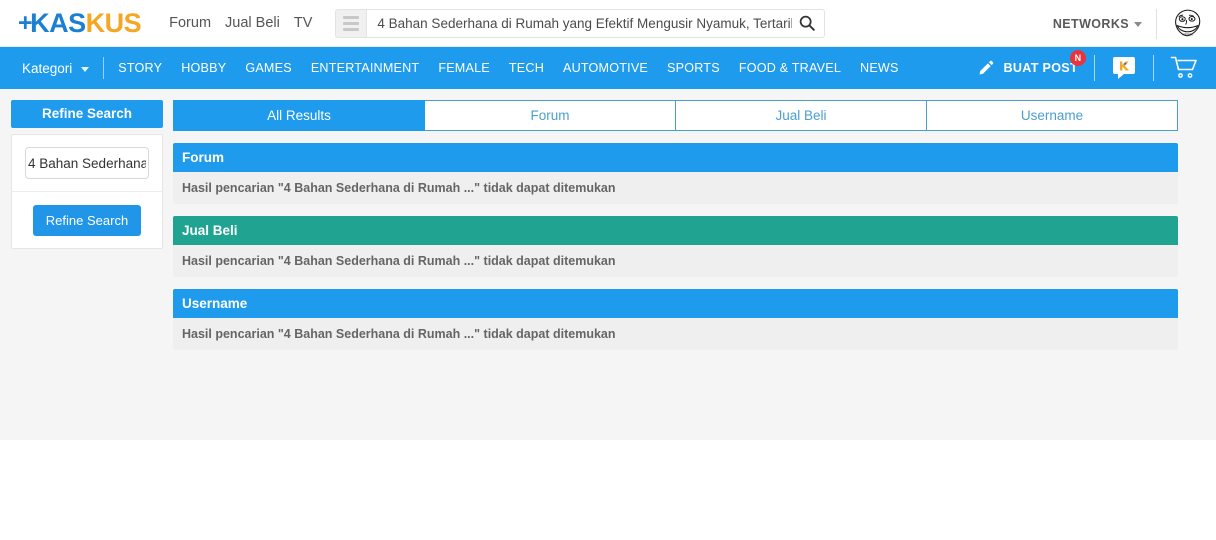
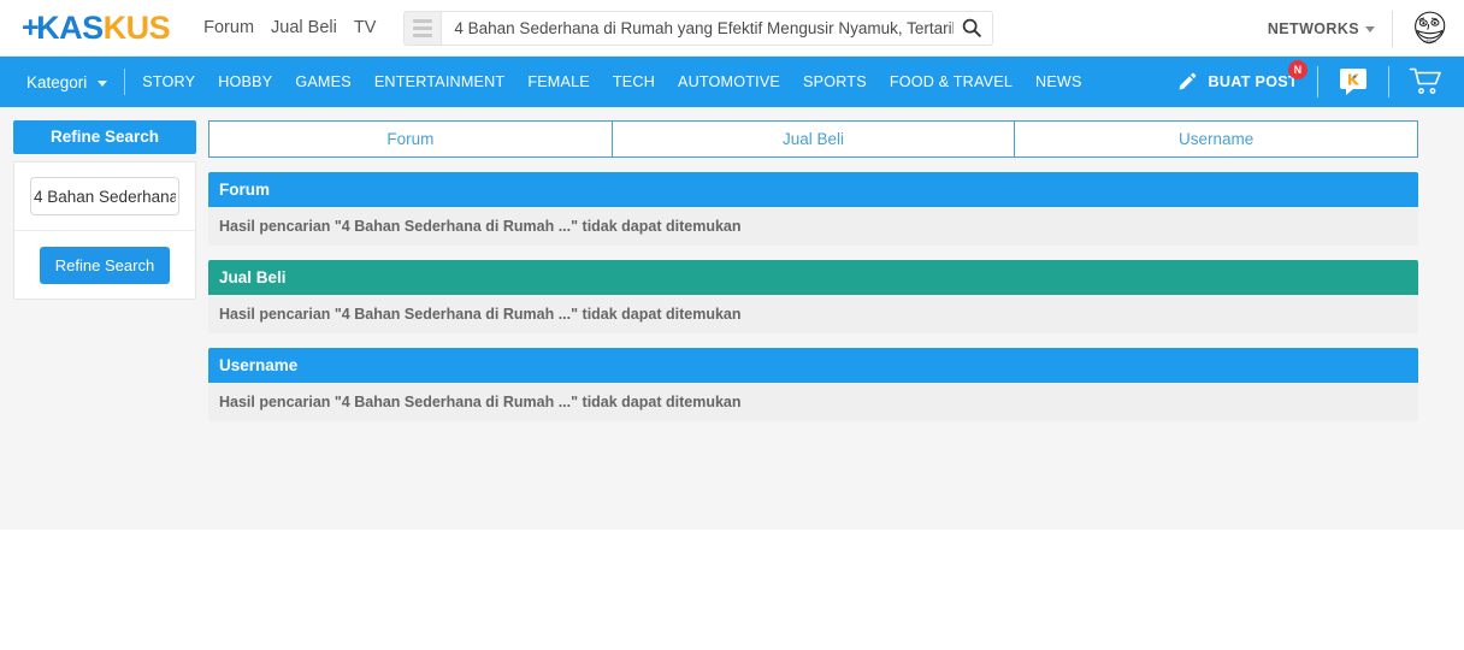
  +
  KAS
  KUS
  Forum
  Jual Beli
  TV
  4 Bahan Sederhana di Rumah yang Efektif Mengusir Nyamuk, Tertari
  NETWORKS
  Kategori
  STORY
  HOBBY
  GAMES
  ENTERTAINMENT
  FEMALE
  TECH
  AUTOMOTIVE
  SPORTS
  FOOD & TRAVEL
  NEWS
  BUAT POST
  N
  Refine Search
  4 Bahan Sederhana Refine Search
- All Results
  Forum
  Jual Beli
  Username
  Forum
  Hasil pencarian "4 Bahan Sederhana di Rumah ..." tidak dapat ditemukan
  Jual Beli
  Hasil pencarian "4 Bahan Sederhana di Rumah ..." tidak dapat ditemukan
  Username
  Hasil pencarian "4 Bahan Sederhana di Rumah ..." tidak dapat ditemukan
